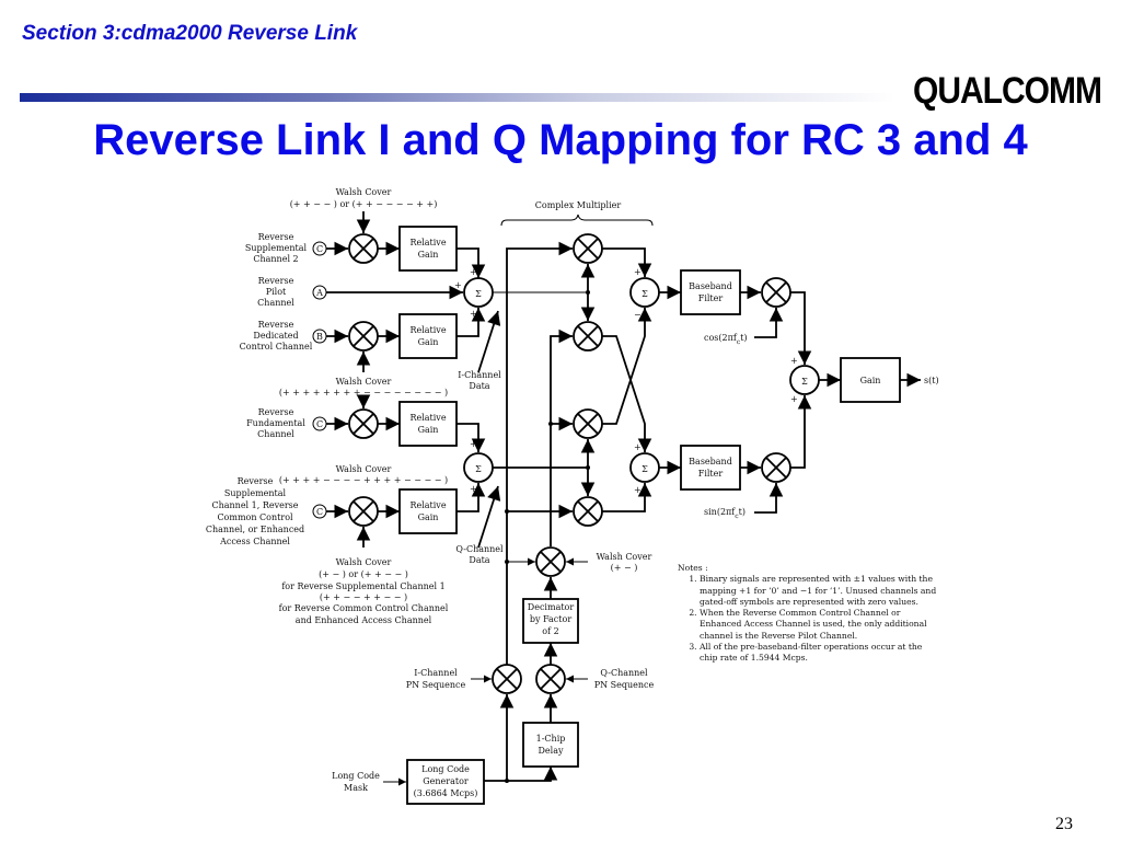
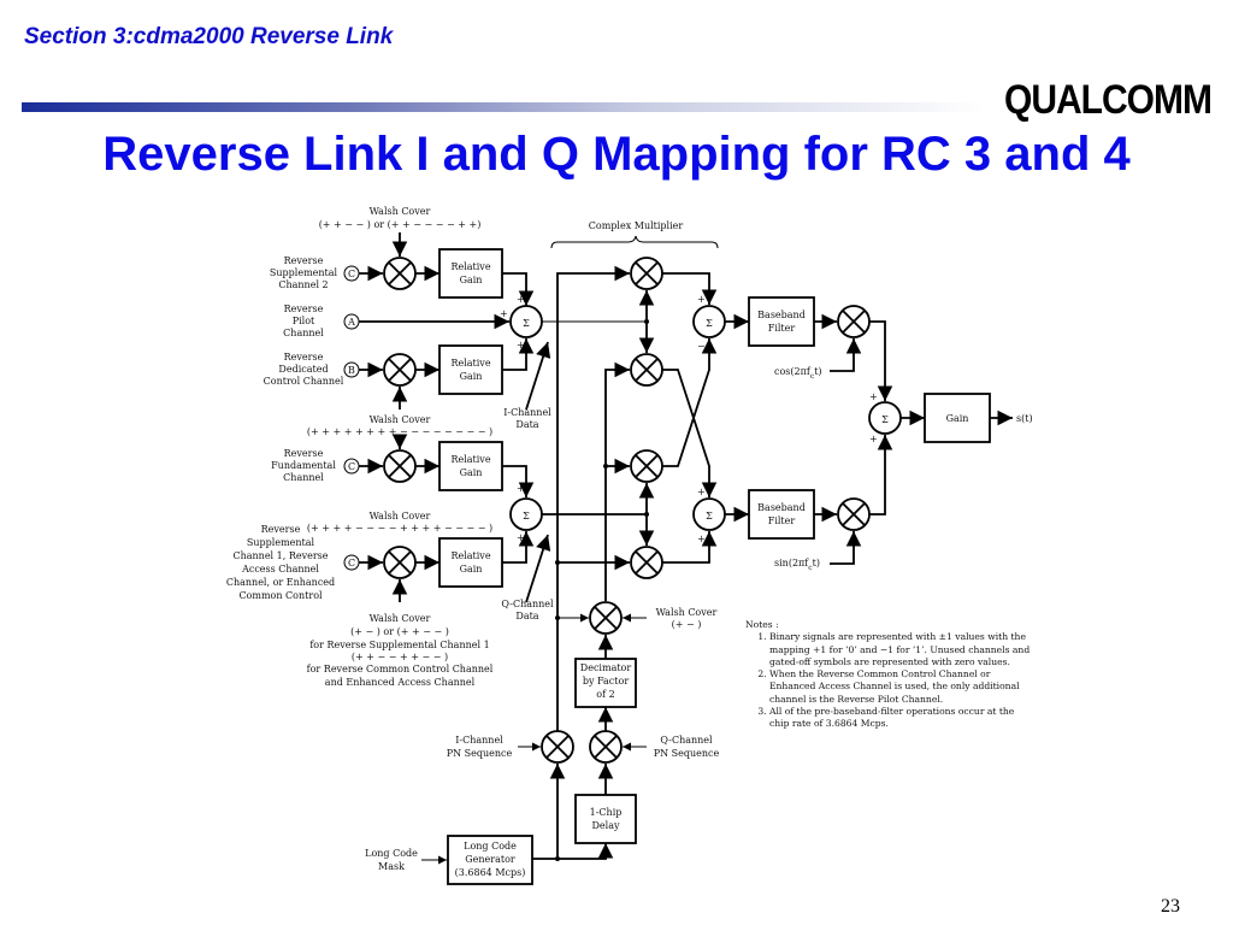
  Section 3:cdma2000 Reverse Link
  QUALCOMM
  Reverse Link I and Q Mapping for RC 3 and 4
  Reverse
  Supplemental
  Channel 2
  Reverse
  Pilot
  Channel
  Reverse
  Dedicated
  Control Channel
  Reverse
  Fundamental
  Channel
  Reverse
  Supplemental
  Channel 1, Reverse
- Common Control
+ Access Channel
  Channel, or Enhanced
- Access Channel
+ Common Control
  C
  A
  B
  C
  C
  Walsh Cover
  (+ + − − ) or (+ + − − − − + +)
  Walsh Cover
  (+ + + + + + + + − − − − − − − − )
  Walsh Cover
  (+ + + + − − − − + + + + − − − − )
  Walsh Cover
  (+ − ) or (+ + − − )
  for Reverse Supplemental Channel 1
  (+ + − − + + − − )
  for Reverse Common Control Channel
  and Enhanced Access Channel
  Relative
  Gain
  Relative
  Gain
  Σ
  +
  +
  +
  I-Channel
  Data
  Relative
  Gain
  Relative
  Gain
  Σ
  +
  +
  Q-Channel
  Data
  Complex Multiplier
  Σ
  Σ
  +
  −
  +
  +
  Baseband
  Filter
  cos(2πf t)
  Baseband
  Filter
  sin(2πf t)
  Σ
  +
  +
  Gain
  s(t)
  Walsh Cover
  (+ − )
  Decimator
  by Factor
  of 2
  I-Channel
  PN Sequence
  Q-Channel
  PN Sequence
  1-Chip
  Delay
  Long Code
  Generator
  (3.6864 Mcps)
  Long Code
  Mask
  Notes :
  Binary signals are represented with ±1 values with the mapping +1 for ‘0’ and −1 for ‘1’. Unused channels and gated-off symbols are represented with zero values.
  When the Reverse Common Control Channel or Enhanced Access Channel is used, the only additional channel is the Reverse Pilot Channel.
- All of the pre-baseband-filter operations occur at the chip rate of 1.5944 Mcps.
+ All of the pre-baseband-filter operations occur at the chip rate of 3.6864 Mcps.
  23
